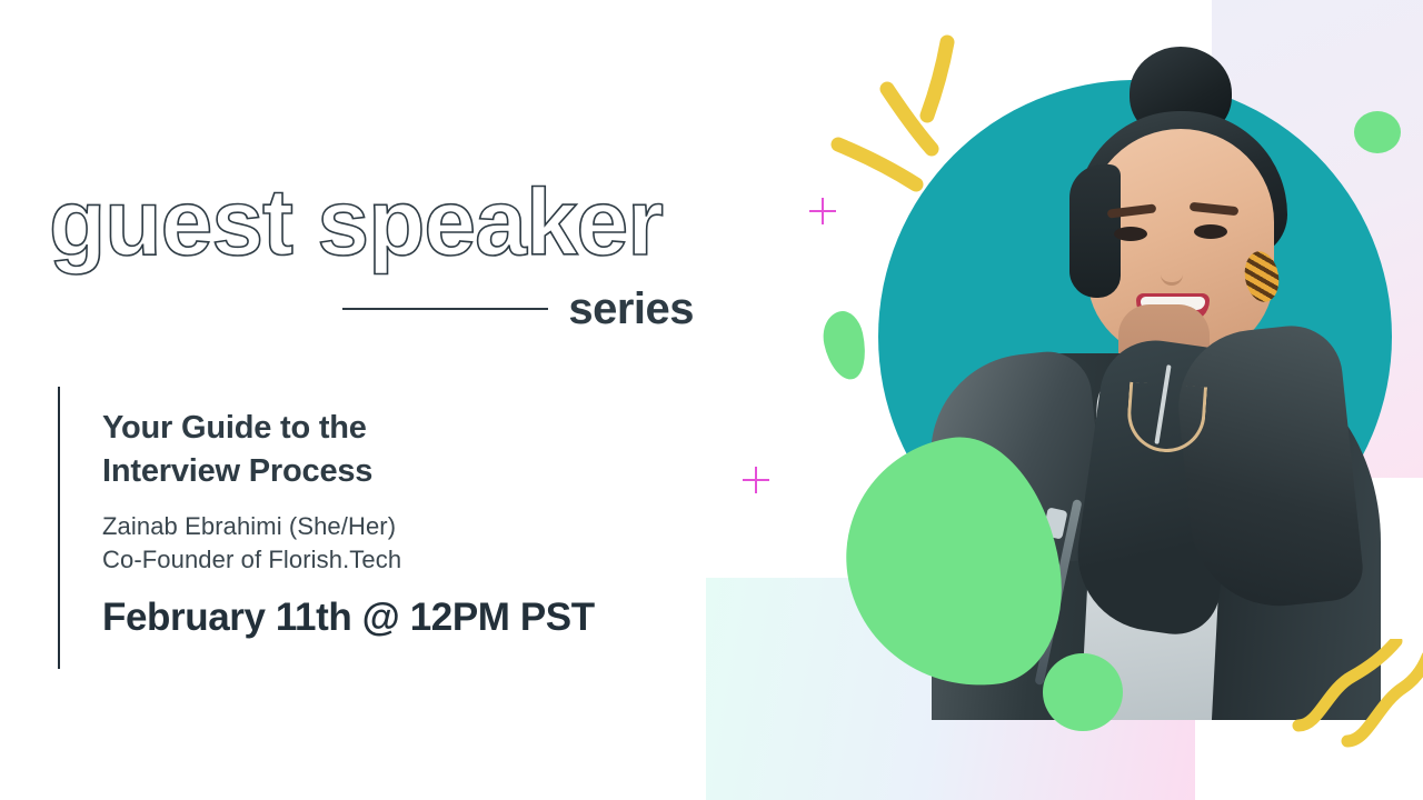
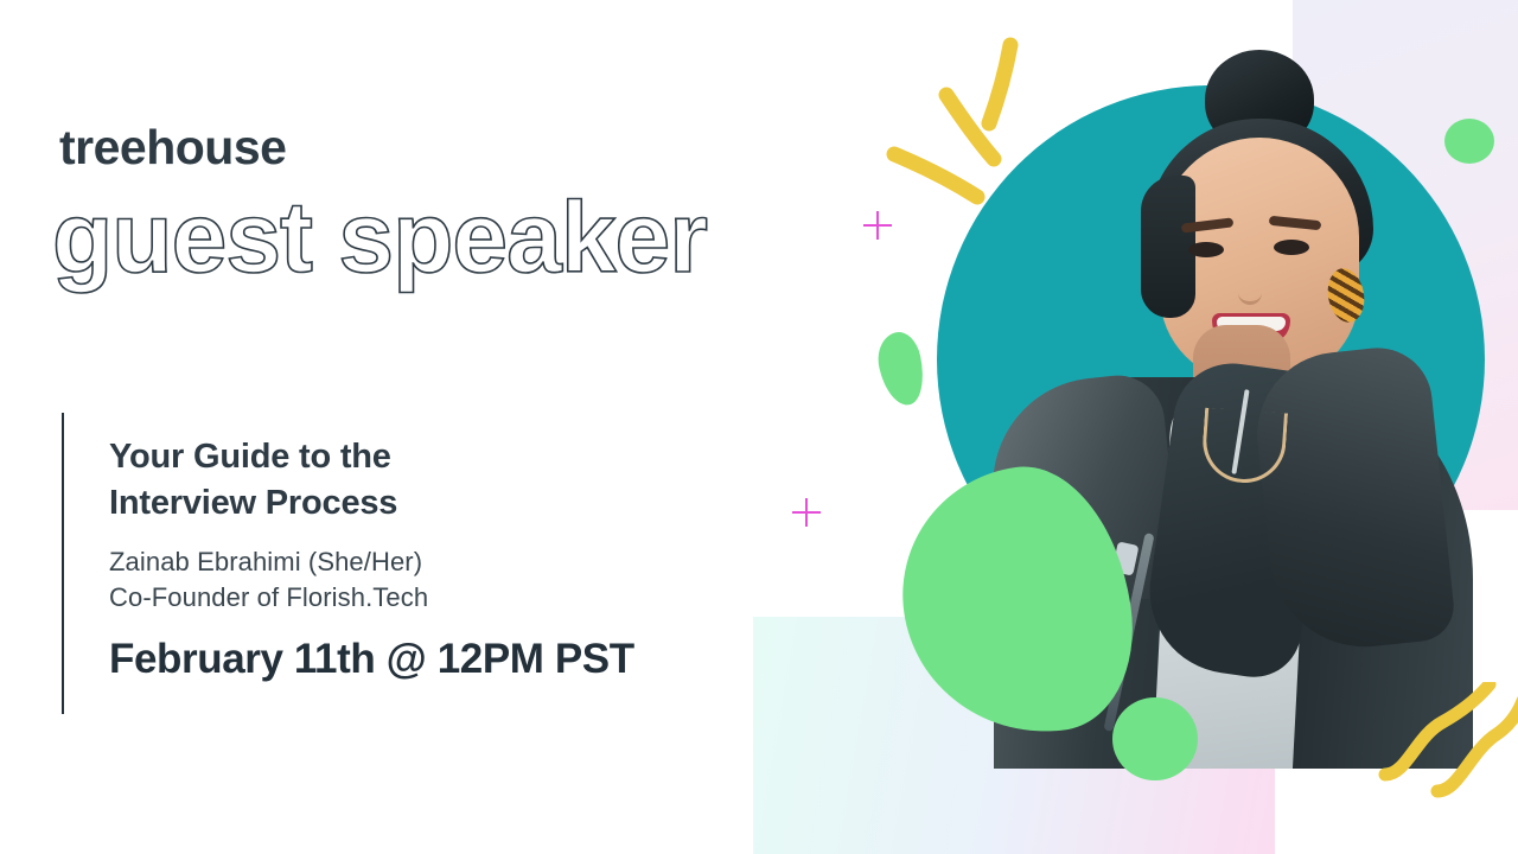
+ treehouse
  guest speaker
- series
  Your Guide to the
  Interview Process
  Zainab Ebrahimi (She/Her)
  Co-Founder of Florish.Tech
  February 11th @ 12PM PST
